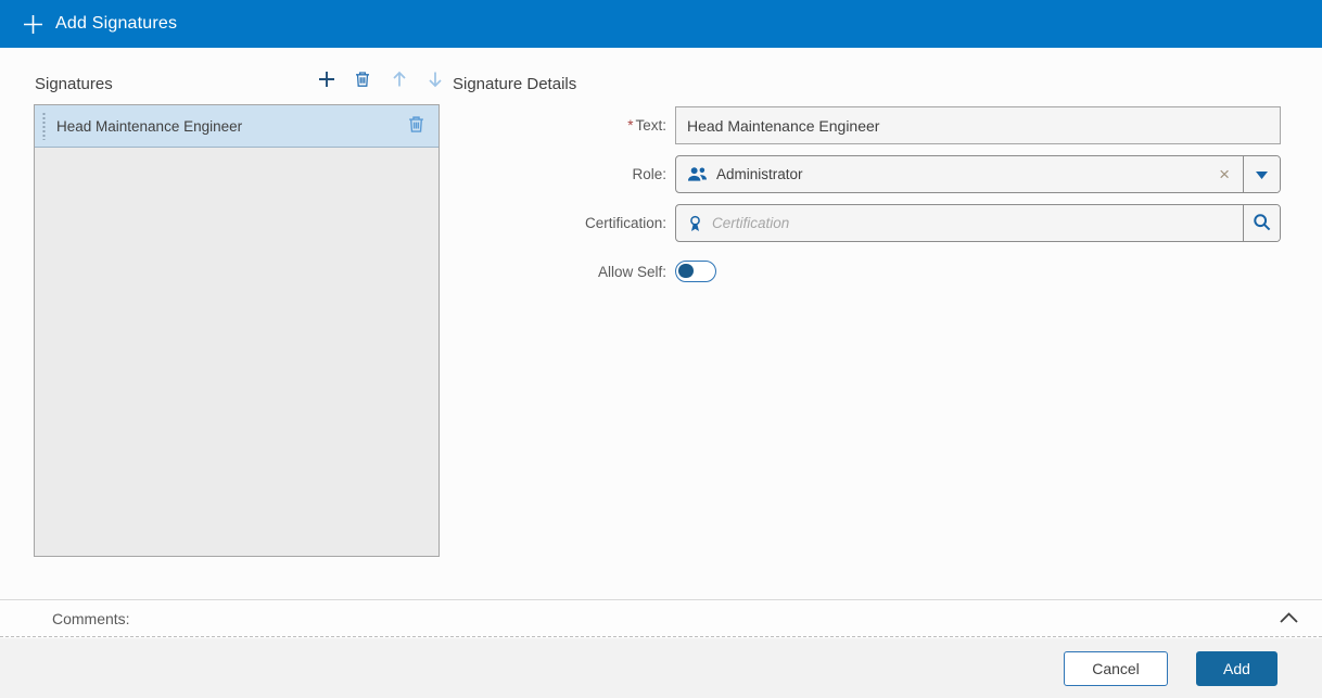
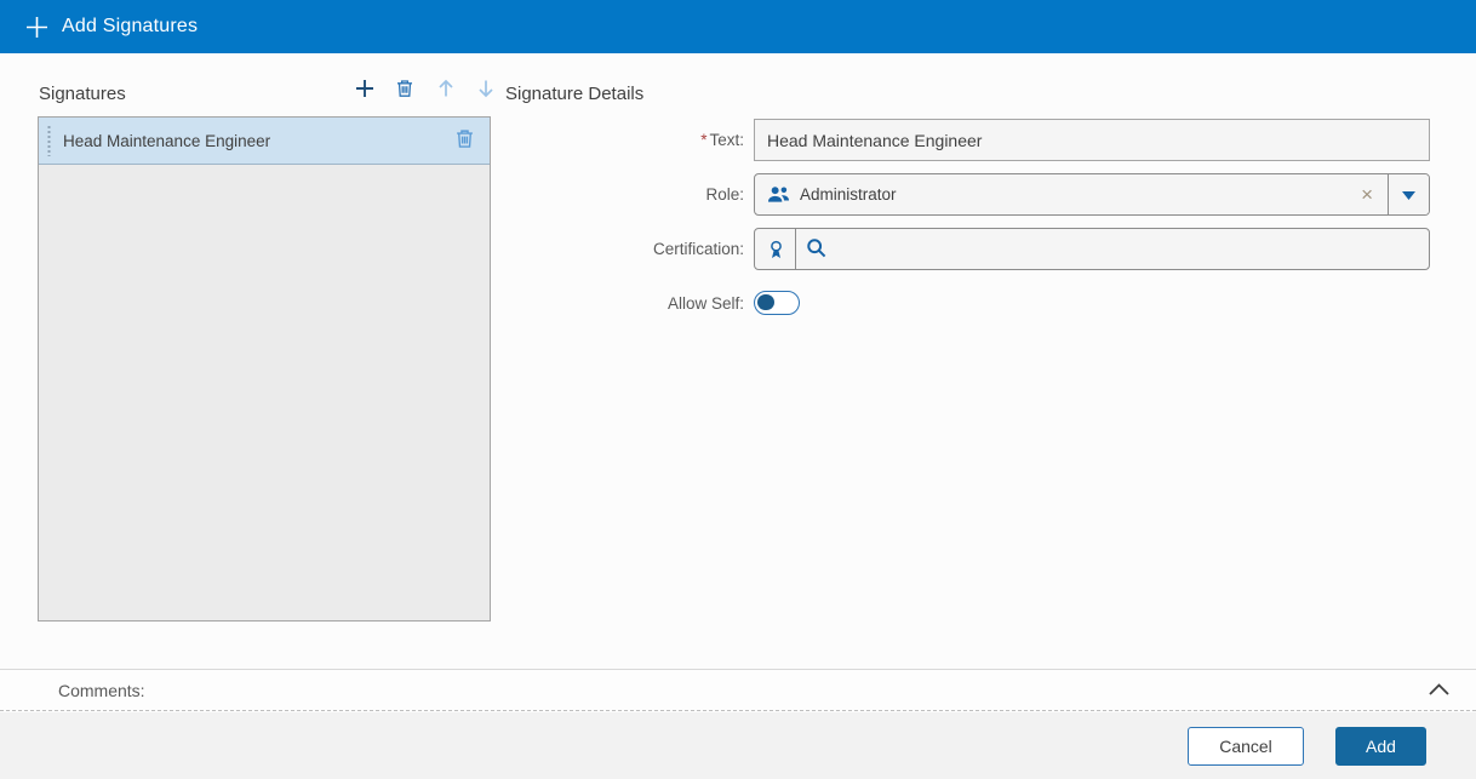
  Add Signatures
  Signatures
  Head Maintenance Engineer
  Signature Details
  * Text:
  Head Maintenance Engineer
  Role:
  Administrator
  ×
  Certification:
- Certification
  Allow Self:
  Comments:
  Cancel
  Add
